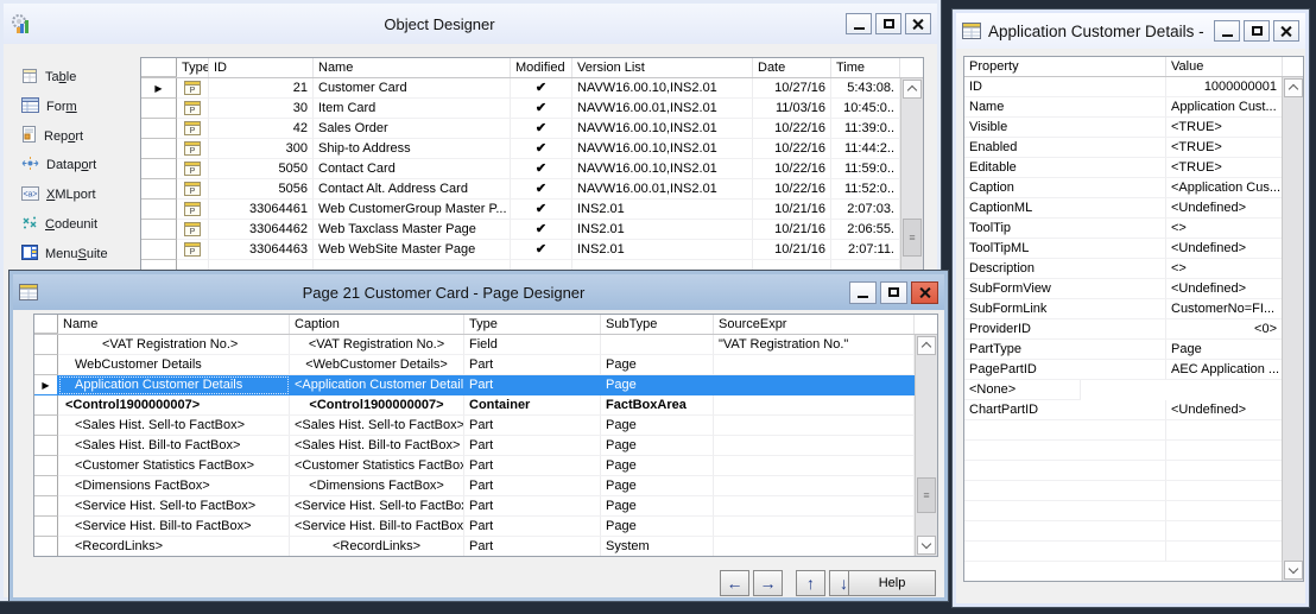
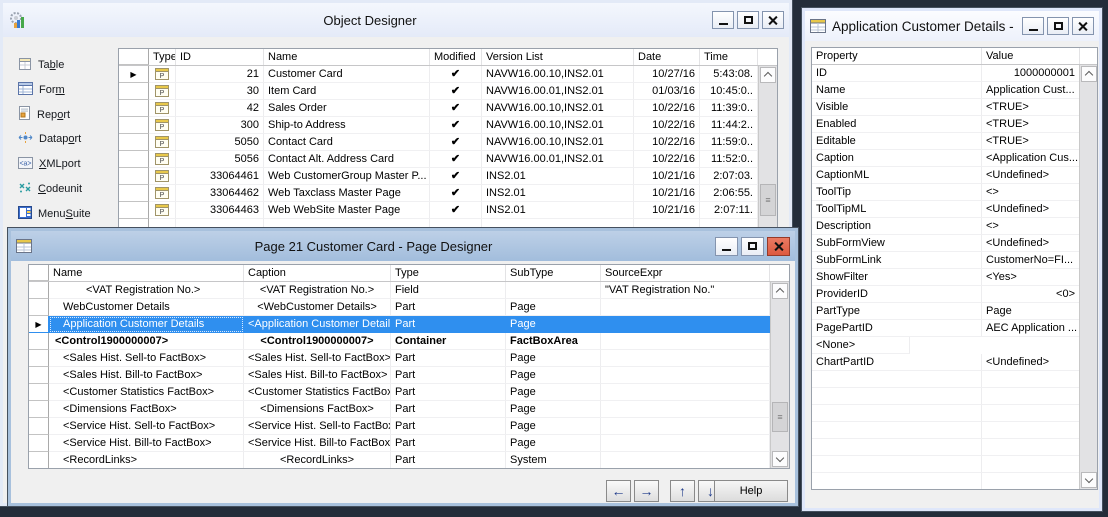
  Object Designer
  Table
  Form
  Report
  Dataport
  XMLport
  Codeunit
  MenuSuite
  Type
  ID
  Name
  Modified
  Version List
  Date
  Time
  21
  Customer Card
  NAVW16.00.10,INS2.01
  10/27/16
  5:43:08.
  30
  Item Card
  NAVW16.00.01,INS2.01
- 11/03/16
+ 01/03/16
  10:45:0..
  42
  Sales Order
  NAVW16.00.10,INS2.01
  10/22/16
  11:39:0..
  300
  Ship-to Address
  NAVW16.00.10,INS2.01
  10/22/16
  11:44:2..
  5050
  Contact Card
  NAVW16.00.10,INS2.01
  10/22/16
  11:59:0..
  5056
  Contact Alt. Address Card
  NAVW16.00.01,INS2.01
  10/22/16
  11:52:0..
  33064461
  Web CustomerGroup Master P...
  INS2.01
  10/21/16
  2:07:03.
  33064462
  Web Taxclass Master Page
  INS2.01
  10/21/16
  2:06:55.
  33064463
  Web WebSite Master Page
  INS2.01
  10/21/16
  2:07:11.
  ≡
  Page 21 Customer Card - Page Designer
  Name
  Caption
  Type
  SubType
  SourceExpr
  <VAT Registration No.>
  <VAT Registration No.>
  Field
  "VAT Registration No."
  WebCustomer Details
  <WebCustomer Details>
  Part
  Page
  Application Customer Details
  <Application Customer Detail
  Part
  Page
  <Control1900000007>
  <Control1900000007>
  Container
  FactBoxArea
  <Sales Hist. Sell-to FactBox>
  <Sales Hist. Sell-to FactBox>
  Part
  Page
  <Sales Hist. Bill-to FactBox>
  <Sales Hist. Bill-to FactBox>
  Part
  Page
  <Customer Statistics FactBox>
  <Customer Statistics FactBox
  Part
  Page
  <Dimensions FactBox>
  <Dimensions FactBox>
  Part
  Page
  <Service Hist. Sell-to FactBox>
  <Service Hist. Sell-to FactBo
  Part
  Page
  <Service Hist. Bill-to FactBox>
  <Service Hist. Bill-to FactBox
  Part
  Page
  <RecordLinks>
  <RecordLinks>
  Part
  System
  ≡
  ←
  →
  ↑
  ↓
  Help
  Application Customer Details -
  Property
  Value
  ID
  1000000001
  Name
  Application Cust...
  Visible
  <TRUE>
  Enabled
  <TRUE>
  Editable
  <TRUE>
  Caption
  <Application Cus...
  CaptionML
  <Undefined>
  ToolTip
  <>
  ToolTipML
  <Undefined>
  Description
  <>
  SubFormView
  <Undefined>
  SubFormLink
  CustomerNo=FI...
+ ShowFilter
+ <Yes>
  ProviderID
  <0>
  PartType
  Page
  PagePartID
  AEC Application ...
  <None>
  ChartPartID
  <Undefined>
